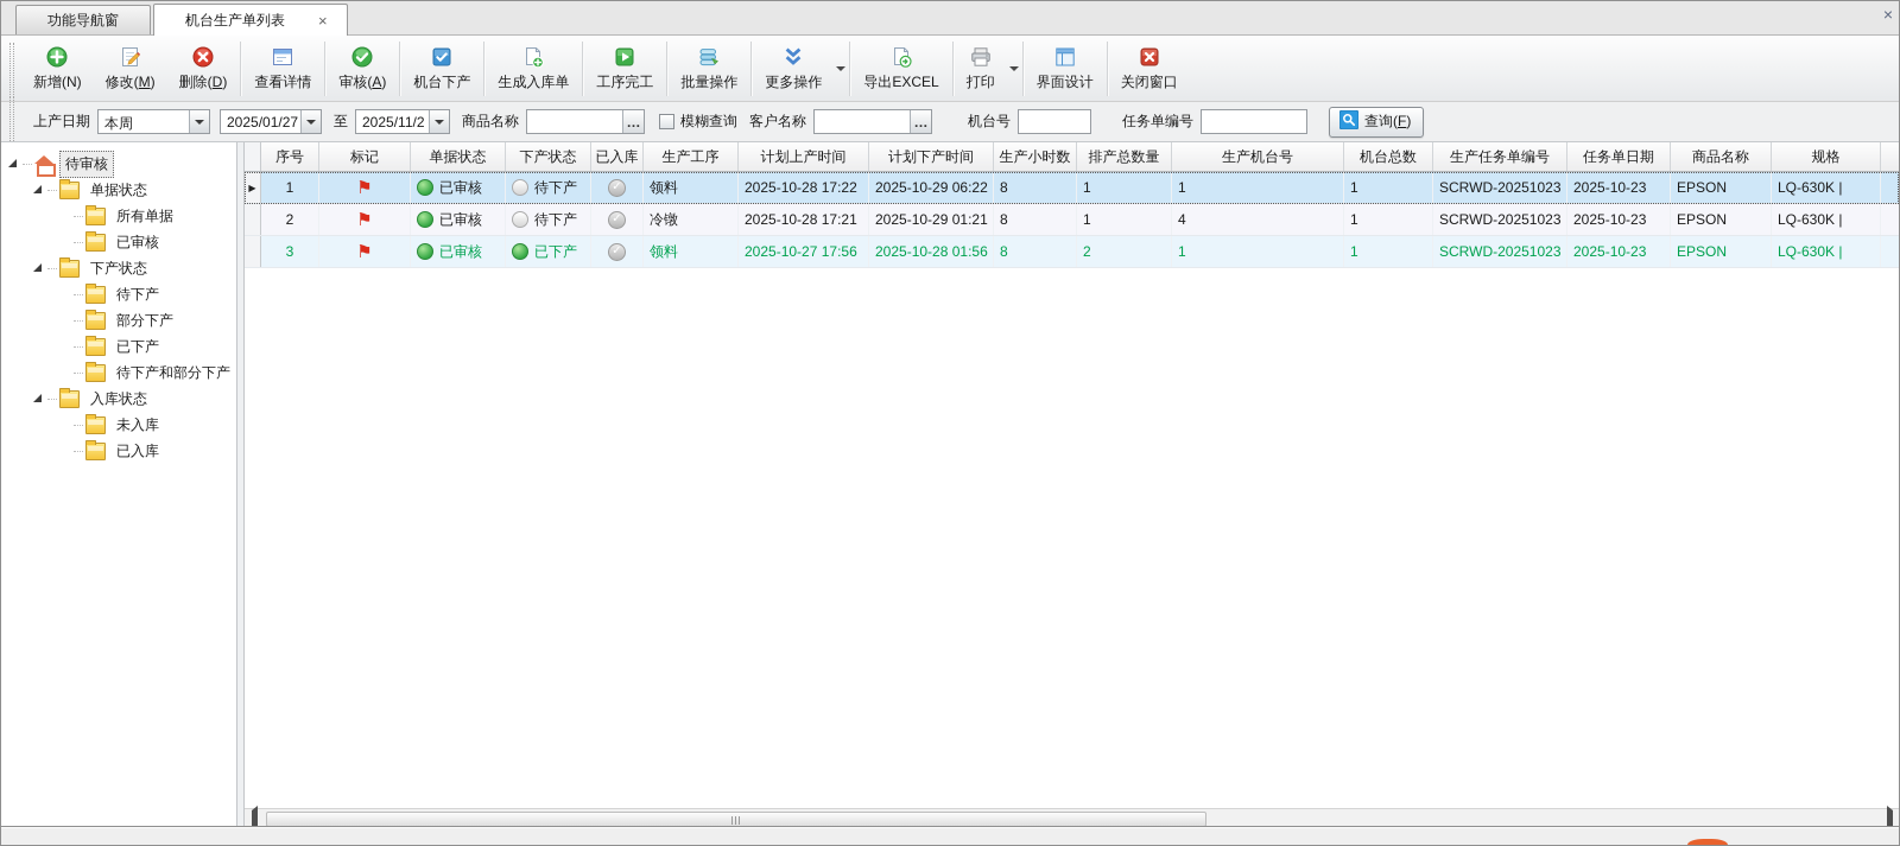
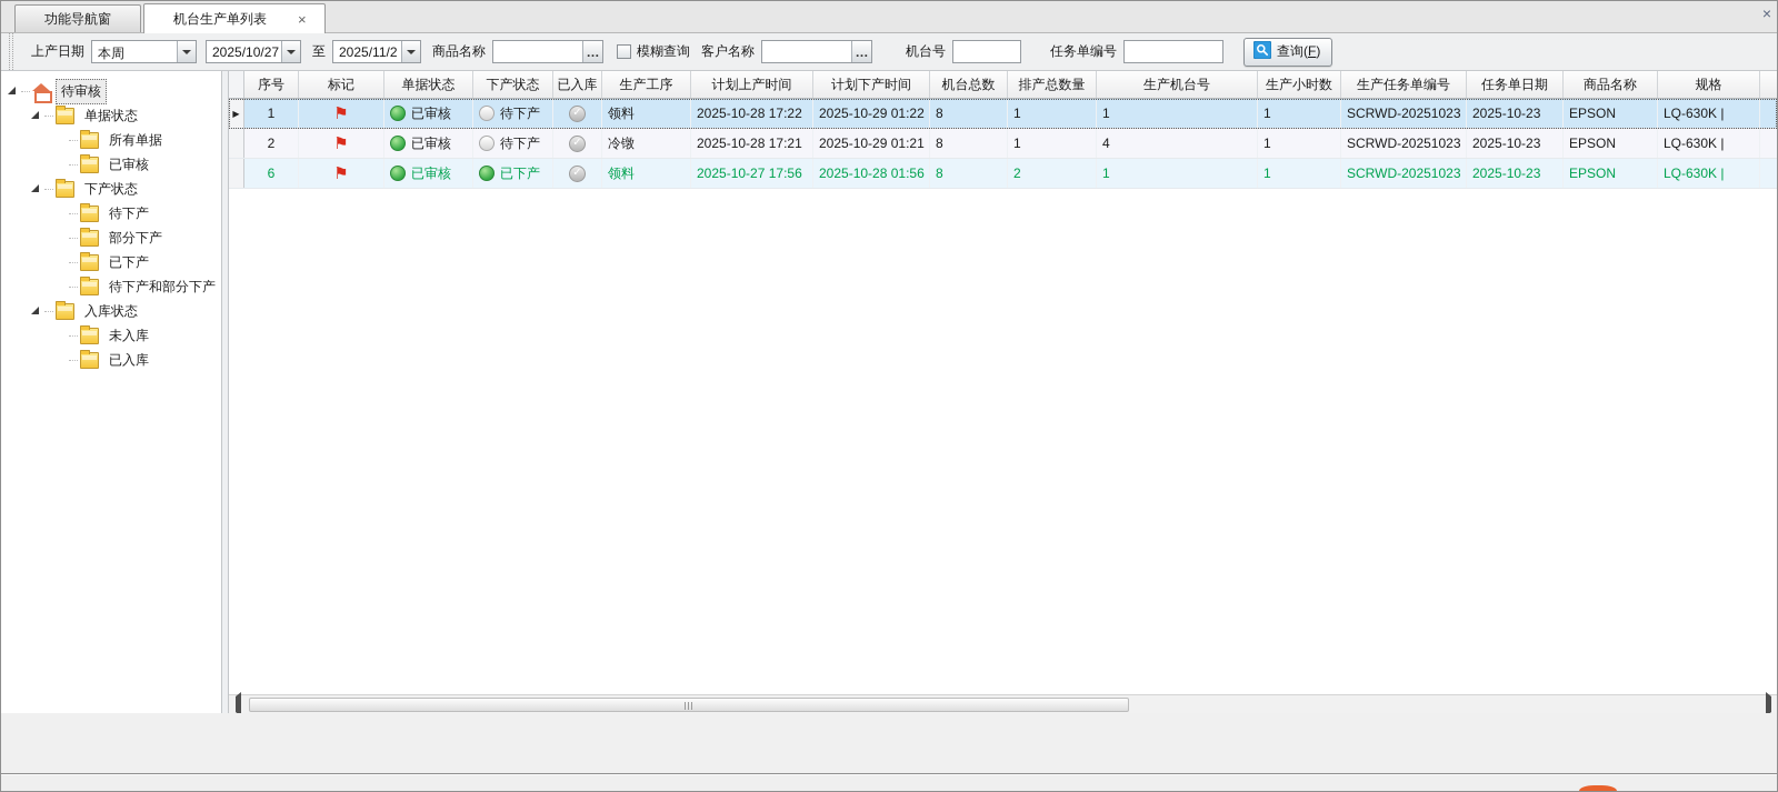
  功能导航窗
  机台生产单列表
  ×
  ×
- 新增(N)
- 修改(M)
- 删除(D)
- 查看详情
- 审核(A)
- 机台下产
- 生成入库单
- 工序完工
- 批量操作
- 更多操作
- 导出EXCEL
- 打印
- 界面设计
- 关闭窗口
  上产日期
  本周
- 2025/01/27
+ 2025/10/27
  至
  2025/11/2
  商品名称
  …
  模糊查询
  客户名称
  …
  机台号
  任务单编号
  查询(F)
  待审核
  单据状态
  所有单据
  已审核
  下产状态
  待下产
  部分下产
  已下产
  待下产和部分下产
  入库状态
  未入库
  已入库
  序号
  标记
  单据状态
  下产状态
  已入库
  生产工序
  计划上产时间
  计划下产时间
- 生产小时数
+ 机台总数
  排产总数量
  生产机台号
- 机台总数
+ 生产小时数
  生产任务单编号
  任务单日期
  商品名称
  规格
  ▶
  1
  已审核
  待下产
  领料
  2025-10-28 17:22
- 2025-10-29 06:22
+ 2025-10-29 01:22
  8
  1
  1
  1
  SCRWD-20251023
  2025-10-23
  EPSON
  LQ-630K |
  2
  已审核
  待下产
  冷镦
  2025-10-28 17:21
  2025-10-29 01:21
  8
  1
  4
  1
  SCRWD-20251023
  2025-10-23
  EPSON
  LQ-630K |
- 3
+ 6
  已审核
  已下产
  领料
  2025-10-27 17:56
  2025-10-28 01:56
  8
  2
  1
  1
  SCRWD-20251023
  2025-10-23
  EPSON
  LQ-630K |
